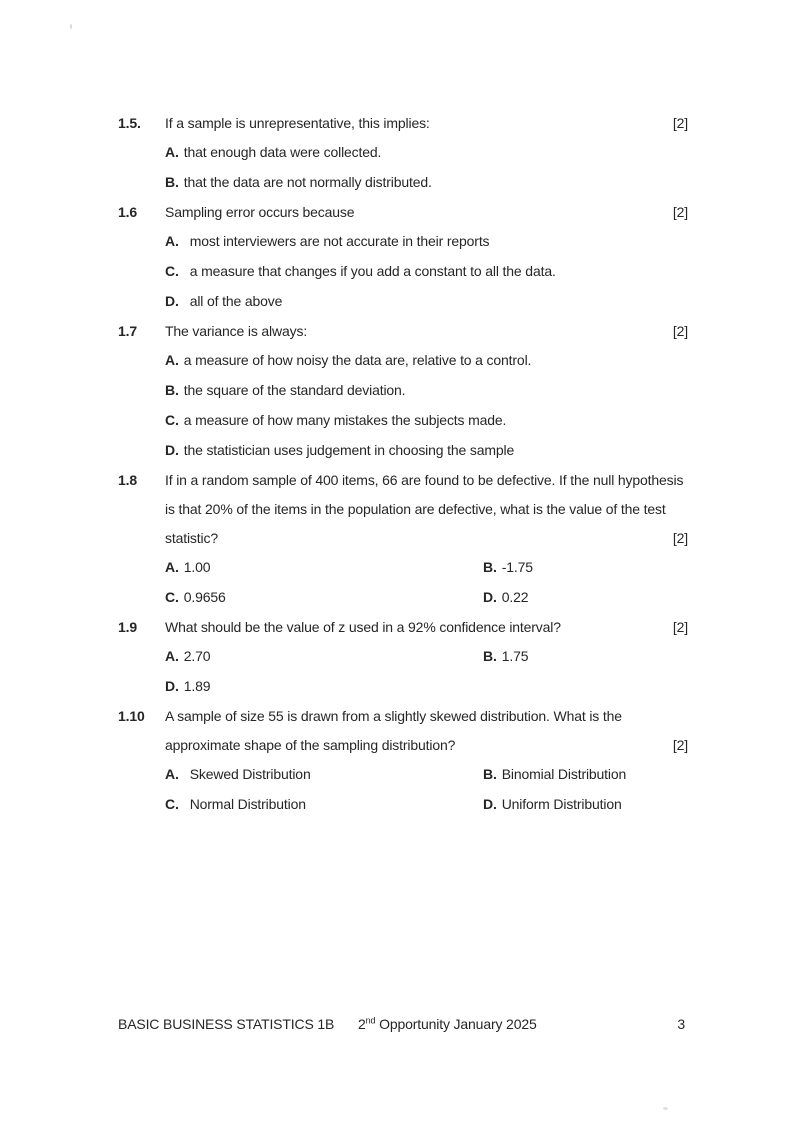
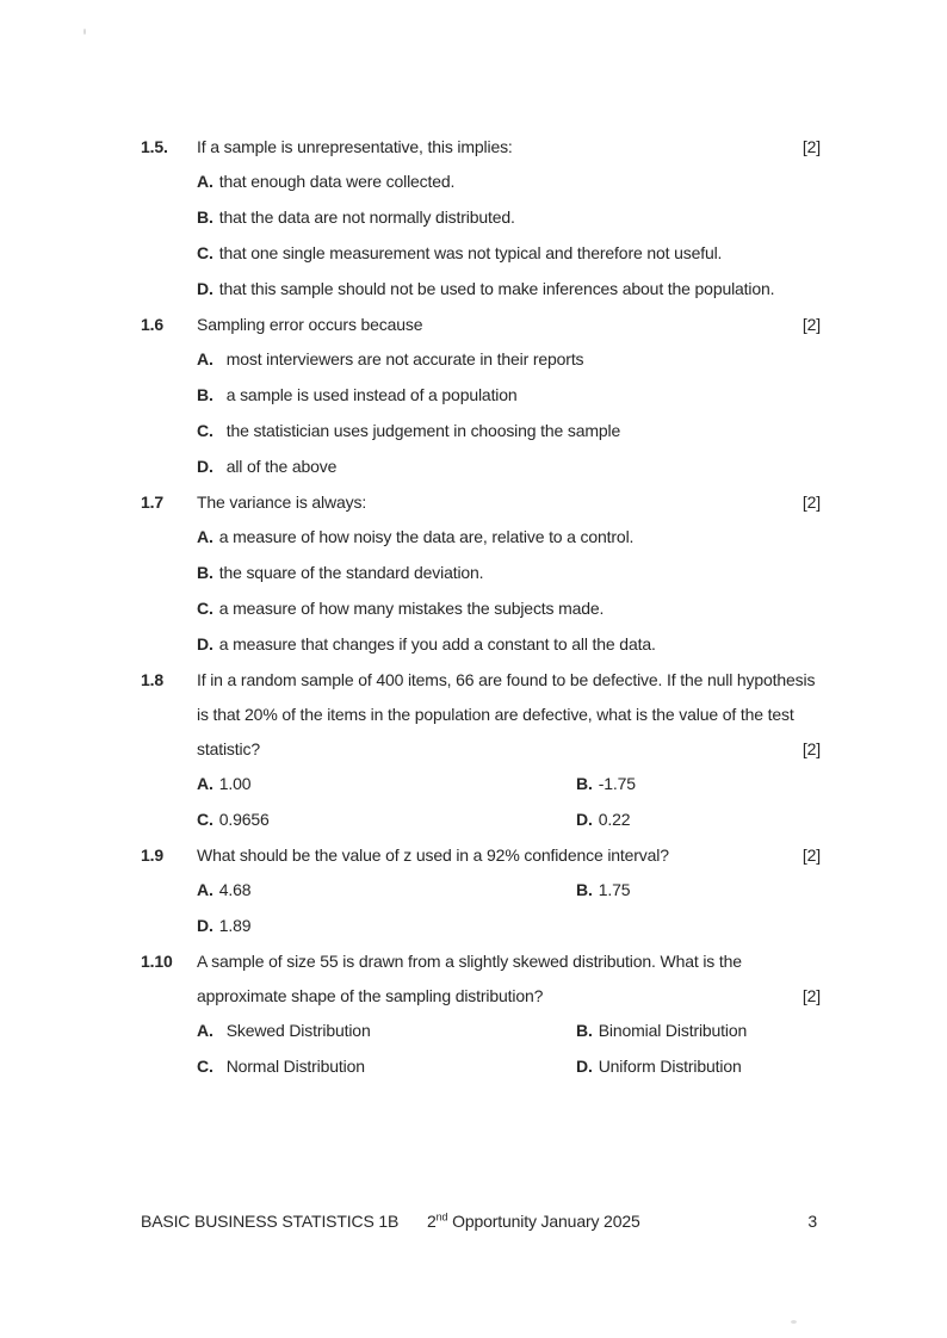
  1.5.
  If a sample is unrepresentative, this implies:
  [2]
  A. that enough data were collected.
  B. that the data are not normally distributed.
+ C. that one single measurement was not typical and therefore not useful.
+ D. that this sample should not be used to make inferences about the population.
  1.6
  Sampling error occurs because
  [2]
  A. most interviewers are not accurate in their reports
+ B. a sample is used instead of a population
- C. a measure that changes if you add a constant to all the data.
+ C. the statistician uses judgement in choosing the sample
  D. all of the above
  1.7
  The variance is always:
  [2]
  A. a measure of how noisy the data are, relative to a control.
  B. the square of the standard deviation.
  C. a measure of how many mistakes the subjects made.
- D. the statistician uses judgement in choosing the sample
+ D. a measure that changes if you add a constant to all the data.
  1.8
  If in a random sample of 400 items, 66 are found to be defective. If the null hypothesis
  is that 20% of the items in the population are defective, what is the value of the test
  statistic?
  [2]
  A. 1.00
  B. -1.75
  C. 0.9656
  D. 0.22
  1.9
  What should be the value of z used in a 92% confidence interval?
  [2]
- A. 2.70
+ A. 4.68
  B. 1.75
  D. 1.89
  1.10
  A sample of size 55 is drawn from a slightly skewed distribution. What is the
  approximate shape of the sampling distribution?
  [2]
  A. Skewed Distribution
  B. Binomial Distribution
  C. Normal Distribution
  D. Uniform Distribution
  BASIC BUSINESS STATISTICS 1B
  2nd Opportunity January 2025
  3
